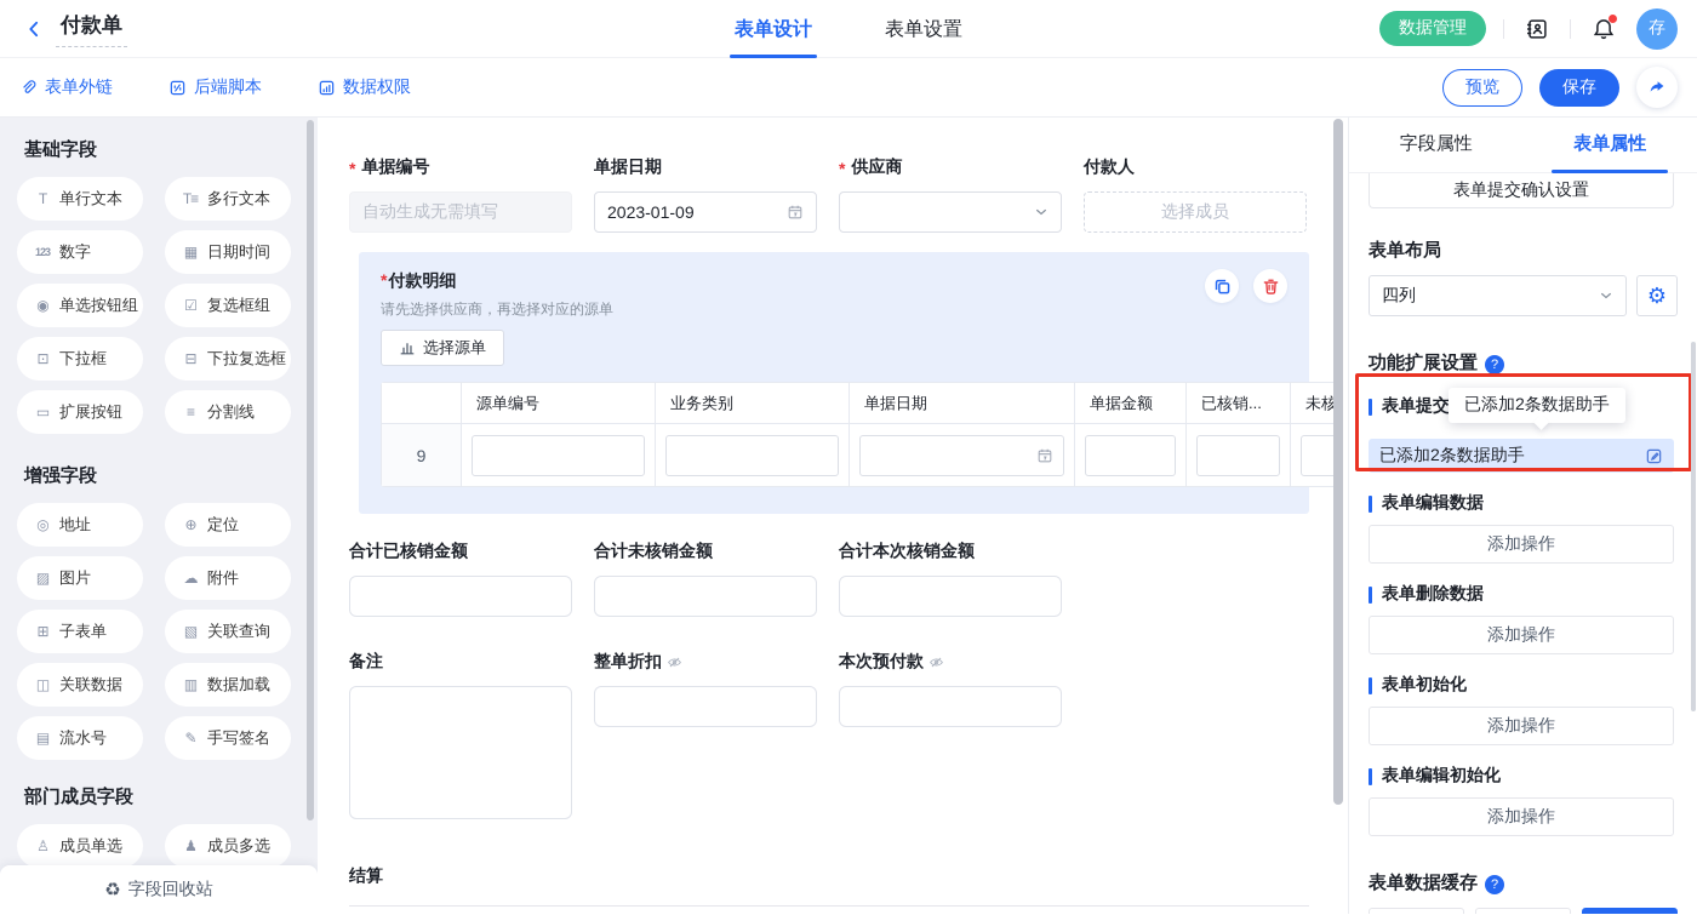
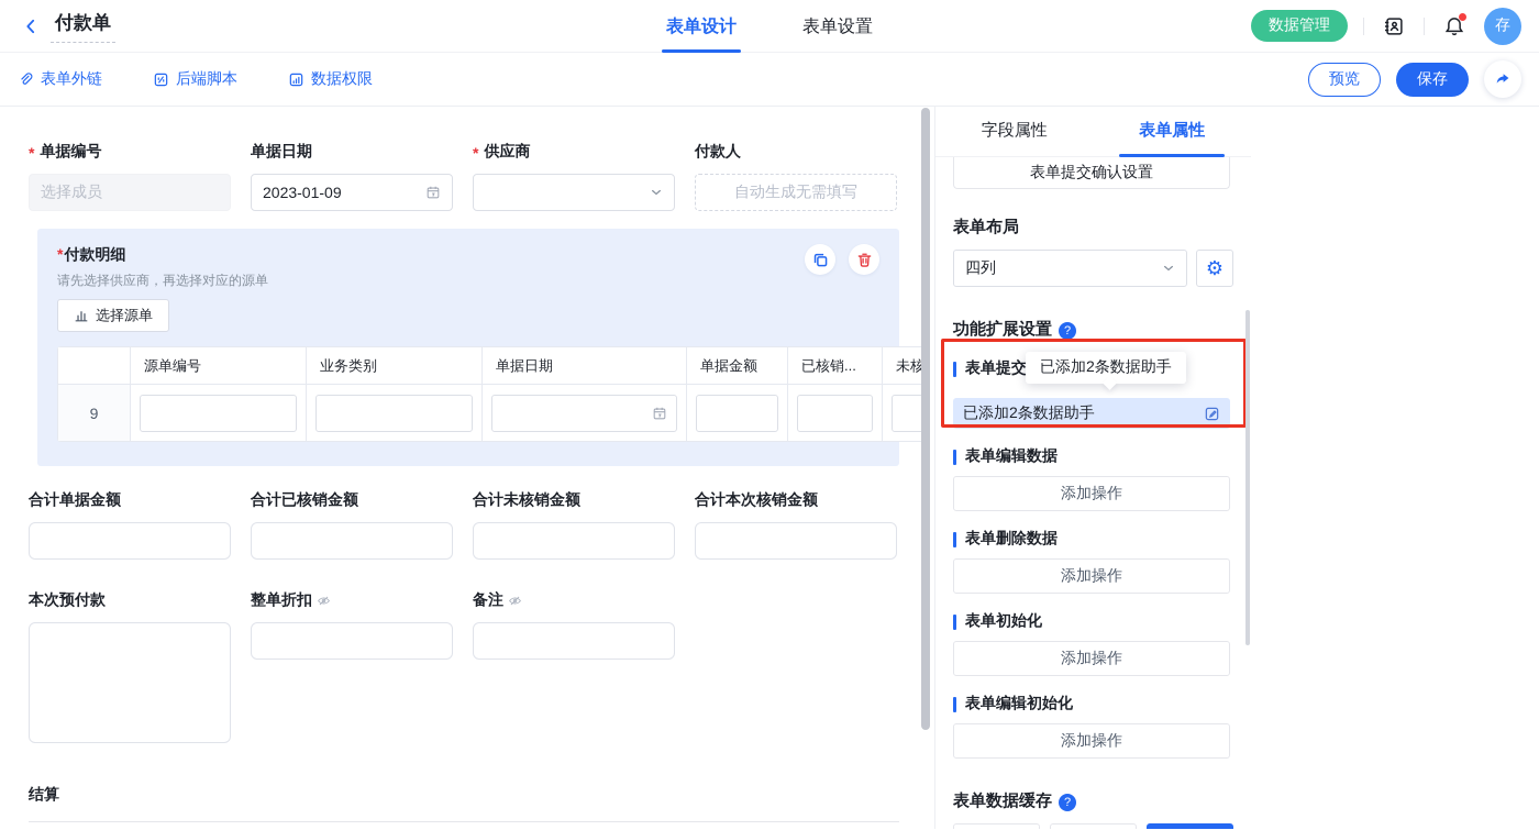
  付款单
  表单设计
  表单设置
  数据管理
  存
  表单外链
  后端脚本
  数据权限
  预览
  保存
- 基础字段
- T
- 单行文本
- T≡
- 多行文本
- 123
- 数字
- ▦
- 日期时间
- ◉
- 单选按钮组
- ☑
- 复选框组
- ⊡
- 下拉框
- ⊟
- 下拉复选框
- ▭
- 扩展按钮
- ≡
- 分割线
- 增强字段
- ◎
- 地址
- ⊕
- 定位
- ▨
- 图片
- ☁
- 附件
- ⊞
- 子表单
- ▧
- 关联查询
- ◫
- 关联数据
- ▥
- 数据加载
- ▤
- 流水号
- ✎
- 手写签名
- 部门成员字段
- ♙
- 成员单选
- ♟
- 成员多选
- ♻
- 字段回收站
  *
  单据编号
- 自动生成无需填写
+ 选择成员
  单据日期
  2023-01-09
  *
  供应商
  付款人
- 选择成员
+ 自动生成无需填写
  *付款明细
  请先选择供应商，再选择对应的源单
  选择源单
  	源单编号	业务类别	单据日期	单据金额	已核销...	未核
  9
+ 合计单据金额
  合计已核销金额
  合计未核销金额
  合计本次核销金额
- 备注
+ 本次预付款
  整单折扣
- 本次预付款
+ 备注
  结算
  字段属性
  表单属性
  表单提交确认设置
  表单布局
  四列
  ⚙
  功能扩展设置
  ?
  已添加2条数据助手
  已添加2条数据助手
  表单编辑数据
  添加操作
  表单删除数据
  添加操作
  表单初始化
  添加操作
  表单编辑初始化
  添加操作
  表单数据缓存
  ?
